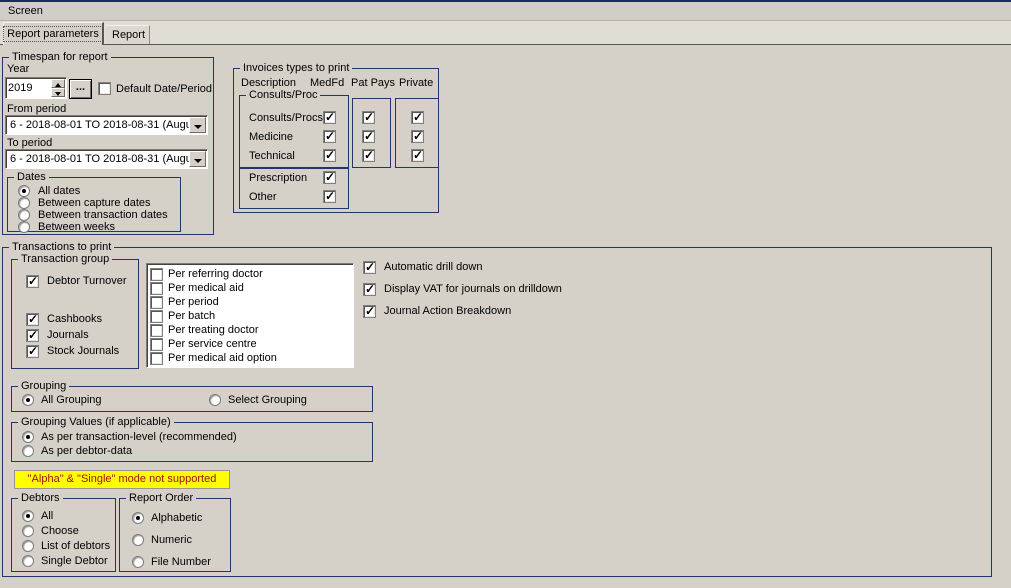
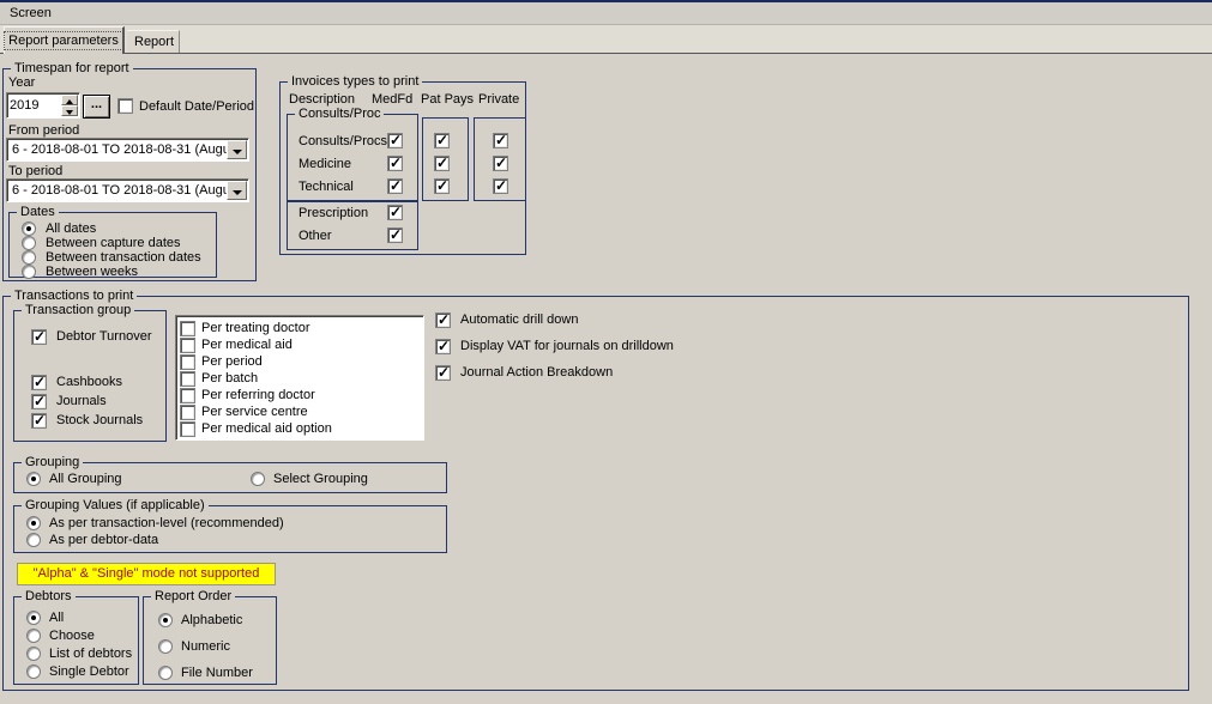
  Screen
  Report parameters
  Report
  Timespan for report
  Year
  2019
  ...
  Default Date/Period
  From period
  6 - 2018-08-01 TO 2018-08-31 (Aug
  To period
  6 - 2018-08-01 TO 2018-08-31 (Aug
  Dates
  All dates
  Between capture dates
  Between transaction dates
  Between weeks
  Invoices types to print
  Description
  MedFd
  Pat Pays
  Private
  Consults/Proc
  Consults/Procs
  Medicine
  Technical
  Prescription
  Other
  Transactions to print
  Transaction group
  Debtor Turnover
  Cashbooks
  Journals
  Stock Journals
- Per referring doctor
+ Per treating doctor
  Per medical aid
  Per period
  Per batch
- Per treating doctor
+ Per referring doctor
  Per service centre
  Per medical aid option
  Automatic drill down
  Display VAT for journals on drilldown
  Journal Action Breakdown
  Grouping
  All Grouping
  Select Grouping
  Grouping Values (if applicable)
  As per transaction-level (recommended)
  As per debtor-data
  "Alpha" & "Single" mode not supported
  Debtors
  All
  Choose
  List of debtors
  Single Debtor
  Report Order
  Alphabetic
  Numeric
  File Number
